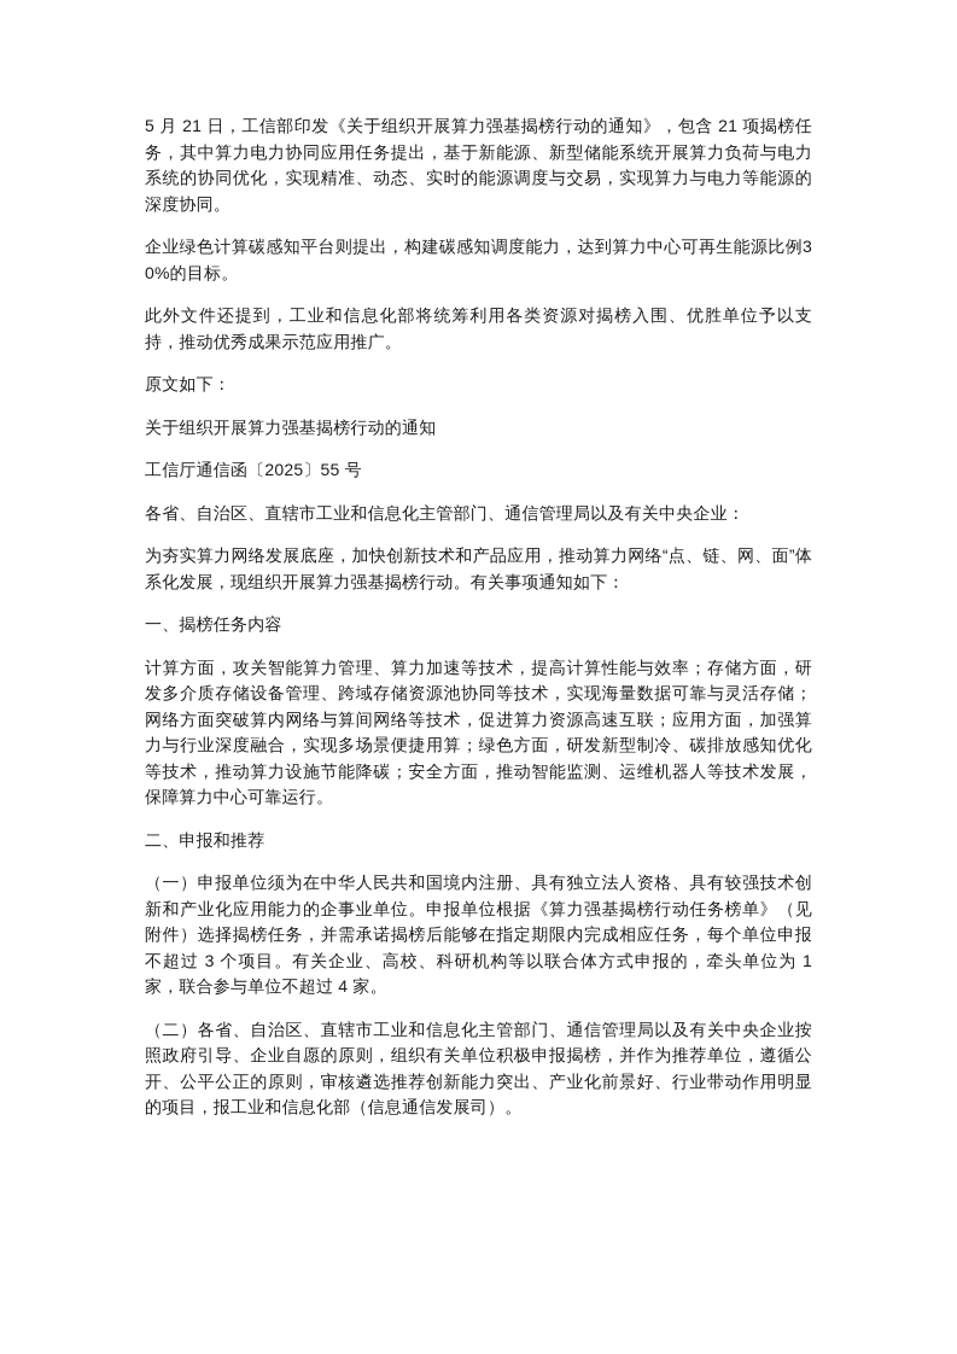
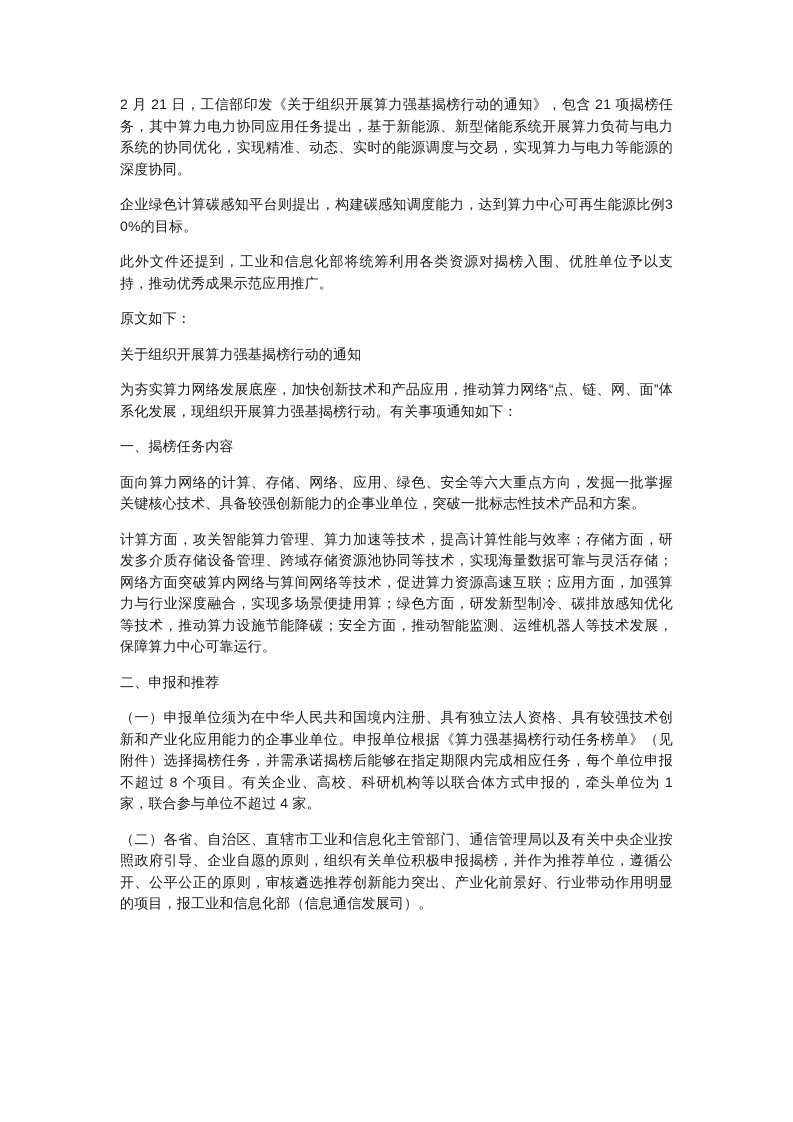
- 5 月 21 日，工信部印发《关于组织开展算力强基揭榜行动的通知》，包含 21 项揭榜任务，其中算力电力协同应用任务提出，基于新能源、新型储能系统开展算力负荷与电力系统的协同优化，实现精准、动态、实时的能源调度与交易，实现算力与电力等能源的深度协同。
+ 2 月 21 日，工信部印发《关于组织开展算力强基揭榜行动的通知》，包含 21 项揭榜任务，其中算力电力协同应用任务提出，基于新能源、新型储能系统开展算力负荷与电力系统的协同优化，实现精准、动态、实时的能源调度与交易，实现算力与电力等能源的深度协同。
  企业绿色计算碳感知平台则提出，构建碳感知调度能力，达到算力中心可再生能源比例30%的目标。
  此外文件还提到，工业和信息化部将统筹利用各类资源对揭榜入围、优胜单位予以支持，推动优秀成果示范应用推广。
  原文如下：
  关于组织开展算力强基揭榜行动的通知
- 工信厅通信函〔2025〕55 号
- 各省、自治区、直辖市工业和信息化主管部门、通信管理局以及有关中央企业：
  为夯实算力网络发展底座，加快创新技术和产品应用，推动算力网络“点、链、网、面”体系化发展，现组织开展算力强基揭榜行动。有关事项通知如下：
  一、揭榜任务内容
+ 面向算力网络的计算、存储、网络、应用、绿色、安全等六大重点方向，发掘一批掌握关键核心技术、具备较强创新能力的企事业单位，突破一批标志性技术产品和方案。
  计算方面，攻关智能算力管理、算力加速等技术，提高计算性能与效率；存储方面，研发多介质存储设备管理、跨域存储资源池协同等技术，实现海量数据可靠与灵活存储；网络方面突破算内网络与算间网络等技术，促进算力资源高速互联；应用方面，加强算力与行业深度融合，实现多场景便捷用算；绿色方面，研发新型制冷、碳排放感知优化等技术，推动算力设施节能降碳；安全方面，推动智能监测、运维机器人等技术发展，保障算力中心可靠运行。
  二、申报和推荐
- （一）申报单位须为在中华人民共和国境内注册、具有独立法人资格、具有较强技术创新和产业化应用能力的企事业单位。申报单位根据《算力强基揭榜行动任务榜单》（见附件）选择揭榜任务，并需承诺揭榜后能够在指定期限内完成相应任务，每个单位申报不超过 3 个项目。有关企业、高校、科研机构等以联合体方式申报的，牵头单位为 1 家，联合参与单位不超过 4 家。
+ （一）申报单位须为在中华人民共和国境内注册、具有独立法人资格、具有较强技术创新和产业化应用能力的企事业单位。申报单位根据《算力强基揭榜行动任务榜单》（见附件）选择揭榜任务，并需承诺揭榜后能够在指定期限内完成相应任务，每个单位申报不超过 8 个项目。有关企业、高校、科研机构等以联合体方式申报的，牵头单位为 1 家，联合参与单位不超过 4 家。
  （二）各省、自治区、直辖市工业和信息化主管部门、通信管理局以及有关中央企业按照政府引导、企业自愿的原则，组织有关单位积极申报揭榜，并作为推荐单位，遵循公开、公平公正的原则，审核遴选推荐创新能力突出、产业化前景好、行业带动作用明显的项目，报工业和信息化部（信息通信发展司）。
